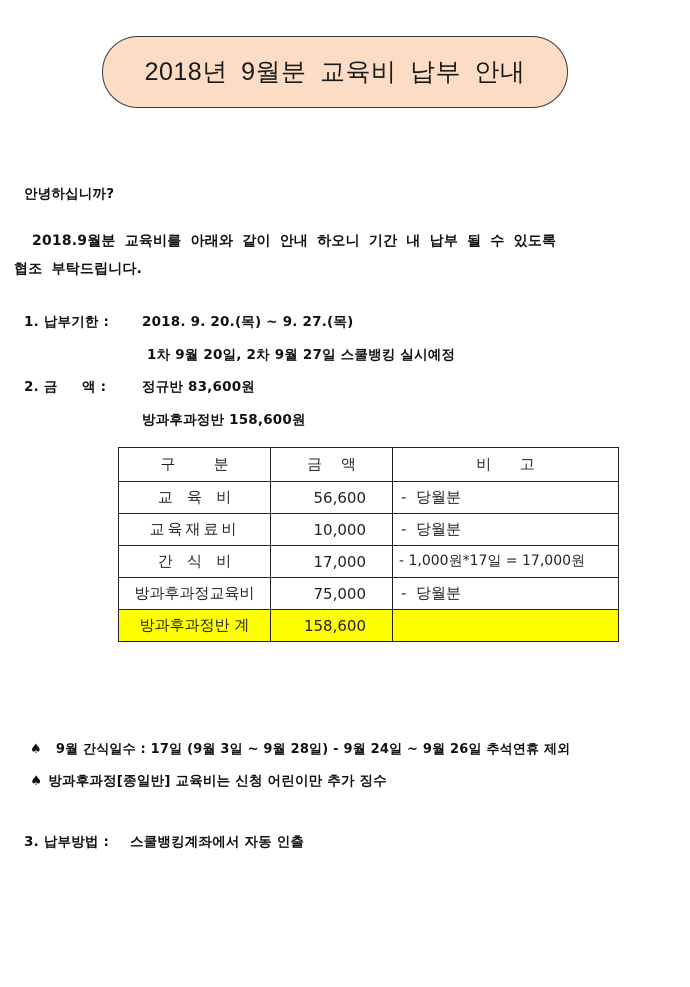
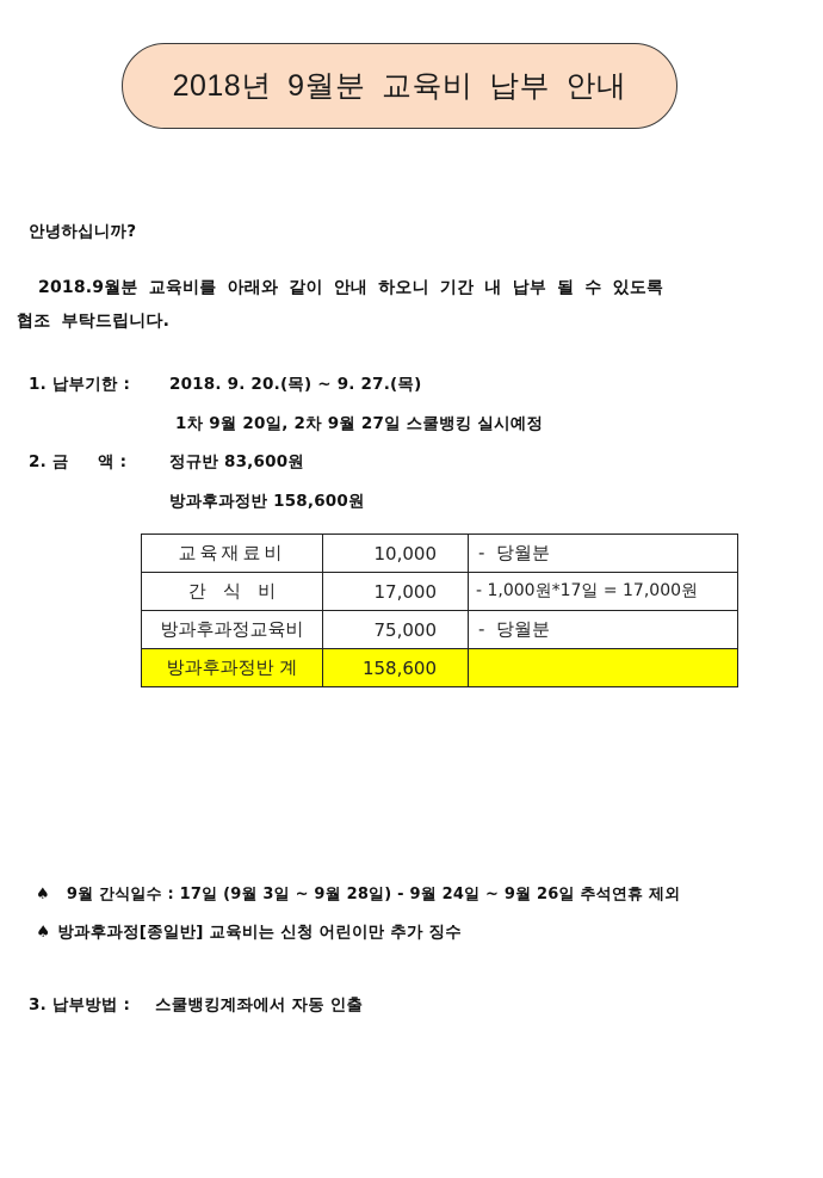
  2018년 9월분 교육비 납부 안내
  안녕하십니까?
  2018.9월분 교육비를 아래와 같이 안내 하오니 기간 내 납부 될 수 있도록
  협조 부탁드립니다.
  1. 납부기한 :
  2018. 9. 20.(목) ~ 9. 27.(목)
  1차 9월 20일, 2차 9월 27일 스쿨뱅킹 실시예정
  2. 금 액 :
  정규반 83,600원
  방과후과정반 158,600원
- 구 분	금 액	비 고
- 교 육 비	56,600	- 당월분
  교육재료비	10,000	- 당월분
  간 식 비	17,000	- 1,000원*17일 = 17,000원
  방과후과정교육비	75,000	- 당월분
  방과후과정반 계	158,600
  ♠ 9월 간식일수 : 17일 (9월 3일 ~ 9월 28일) - 9월 24일 ~ 9월 26일 추석연휴 제외
  ♠ 방과후과정[종일반] 교육비는 신청 어린이만 추가 징수
  3. 납부방법 :
  스쿨뱅킹계좌에서 자동 인출
